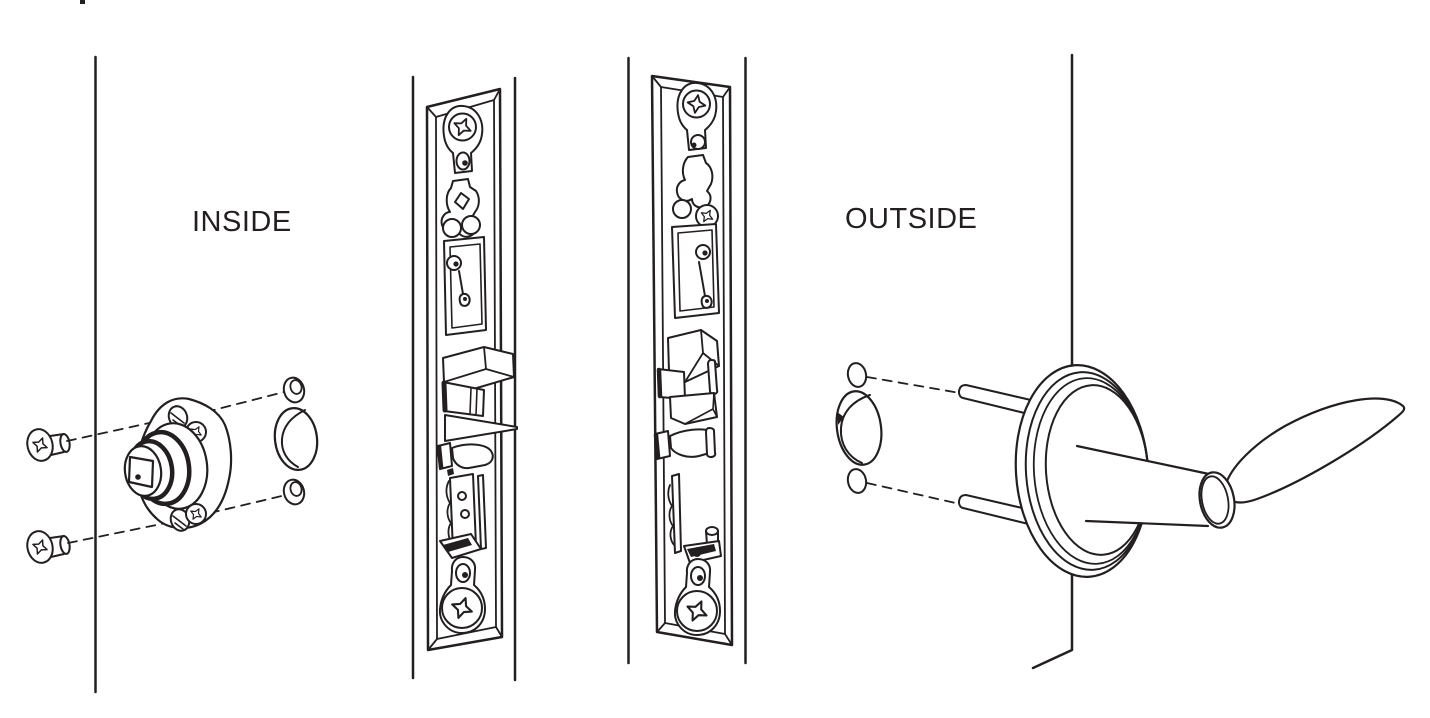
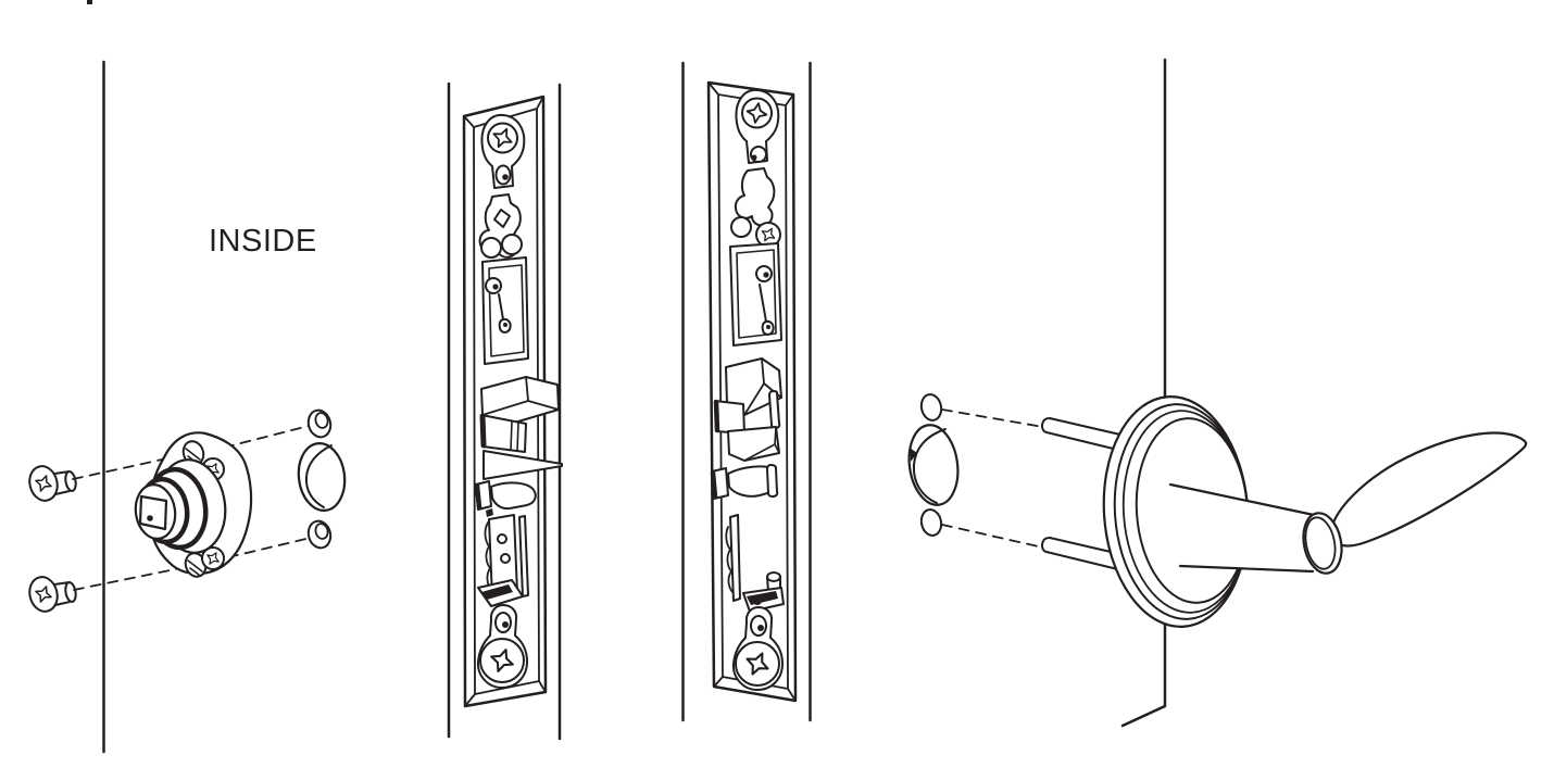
  INSIDE
- OUTSIDE
